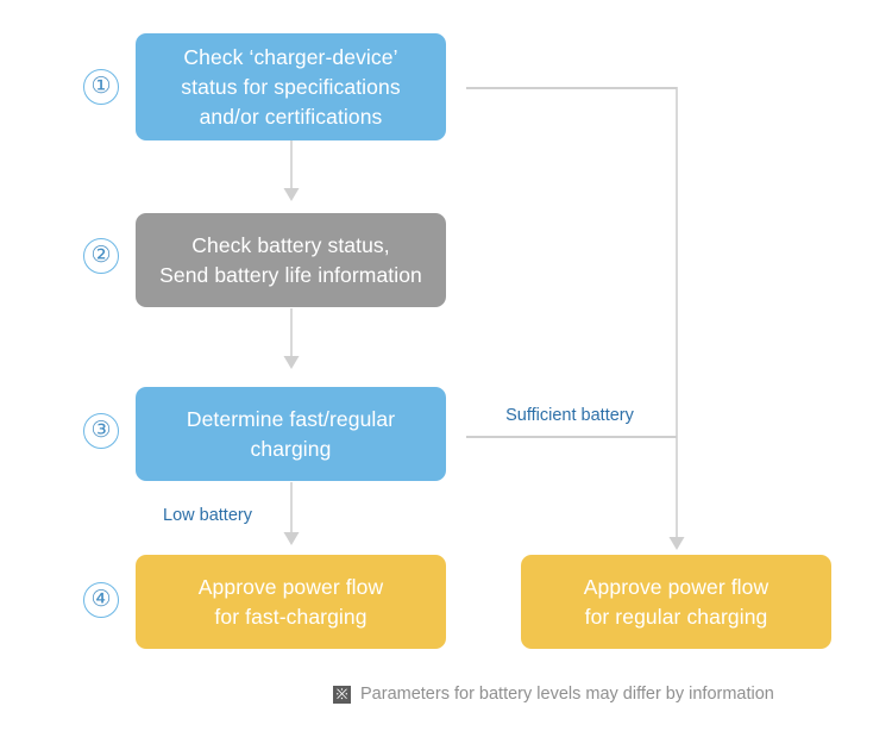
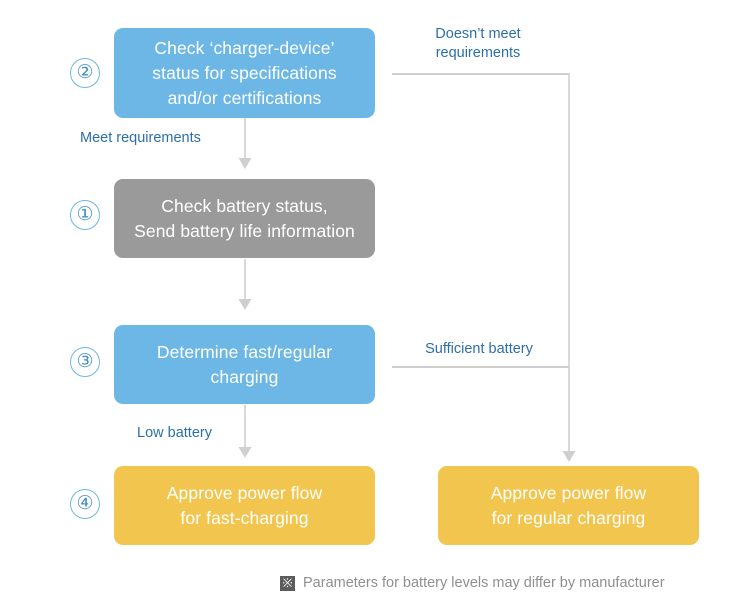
+ Meet requirements
+ Doesn’t meet
+ requirements
  Sufficient battery
  Low battery
- ①
+ ②
  Check ‘charger-device’
  status for specifications
  and/or certifications
- ②
+ ①
  Check battery status,
  Send battery life information
  ③
  Determine fast/regular
  charging
  ④
  Approve power flow
  for fast-charging
  Approve power flow
  for regular charging
  ※
- Parameters for battery levels may differ by information
+ Parameters for battery levels may differ by manufacturer
